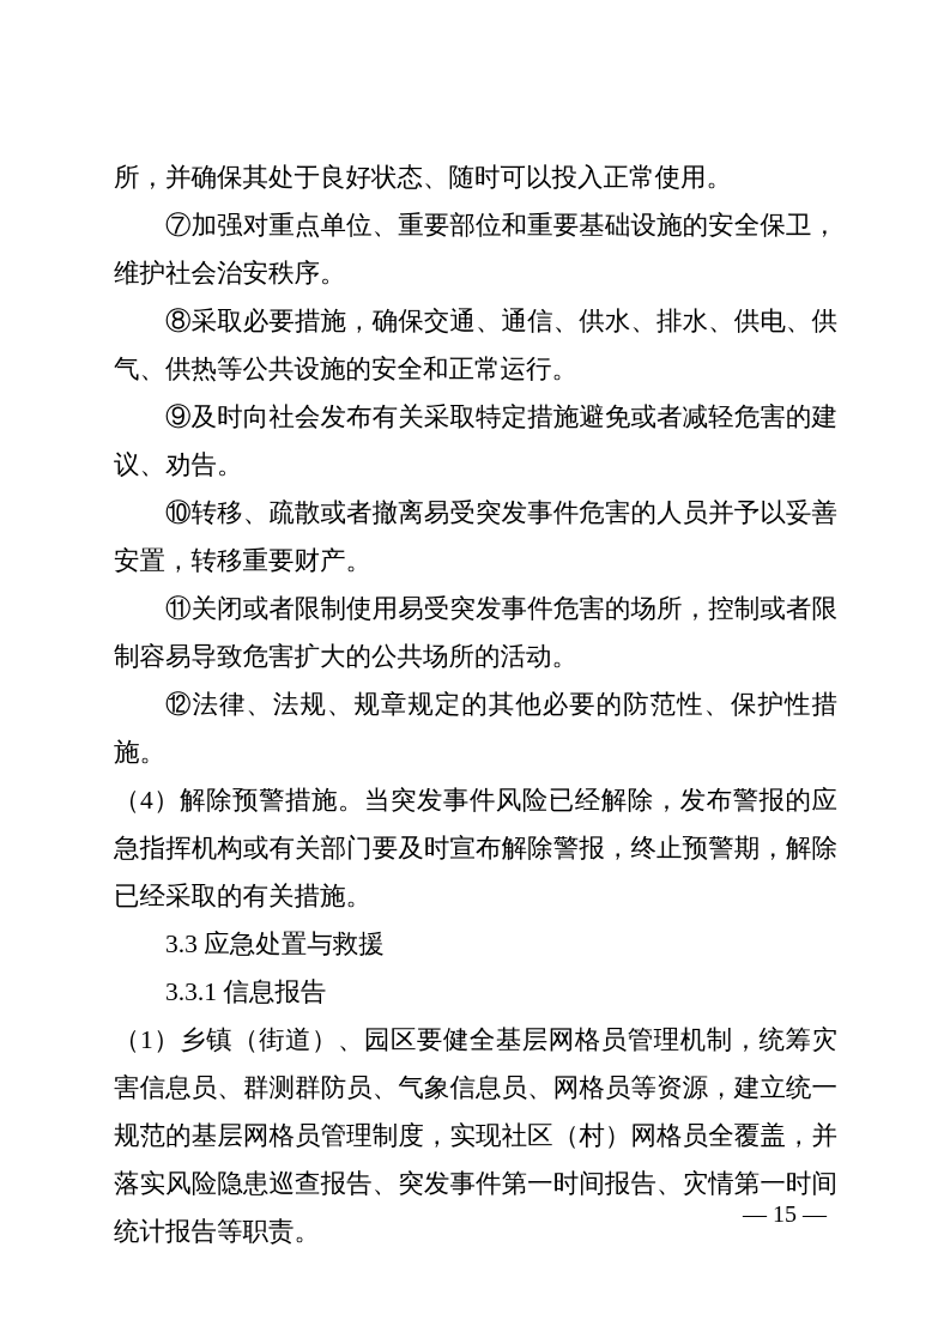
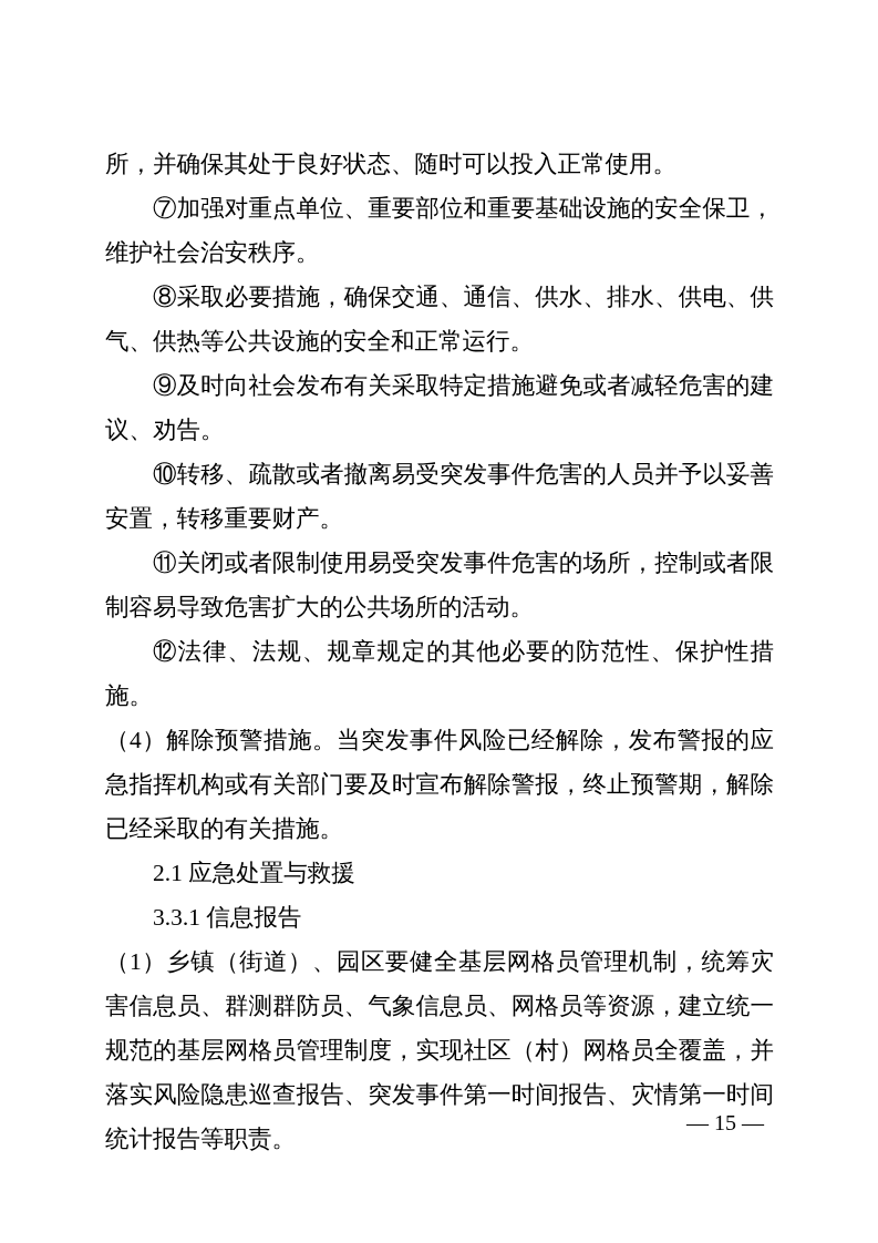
  所，并确保其处于良好状态、随时可以投入正常使用。
  ⑦加强对重点单位、重要部位和重要基础设施的安全保卫，维护社会治安秩序。
  ⑧采取必要措施，确保交通、通信、供水、排水、供电、供气、供热等公共设施的安全和正常运行。
  ⑨及时向社会发布有关采取特定措施避免或者减轻危害的建议、劝告。
  ⑩转移、疏散或者撤离易受突发事件危害的人员并予以妥善安置，转移重要财产。
  ⑪关闭或者限制使用易受突发事件危害的场所，控制或者限制容易导致危害扩大的公共场所的活动。
  ⑫法律、法规、规章规定的其他必要的防范性、保护性措施。
  （4）解除预警措施。当突发事件风险已经解除，发布警报的应急指挥机构或有关部门要及时宣布解除警报，终止预警期，解除已经采取的有关措施。
- 3.3 应急处置与救援
+ 2.1 应急处置与救援
  3.3.1 信息报告
  （1）乡镇（街道）、园区要健全基层网格员管理机制，统筹灾害信息员、群测群防员、气象信息员、网格员等资源，建立统一规范的基层网格员管理制度，实现社区（村）网格员全覆盖，并落实风险隐患巡查报告、突发事件第一时间报告、灾情第一时间统计报告等职责。
  — 15 —
